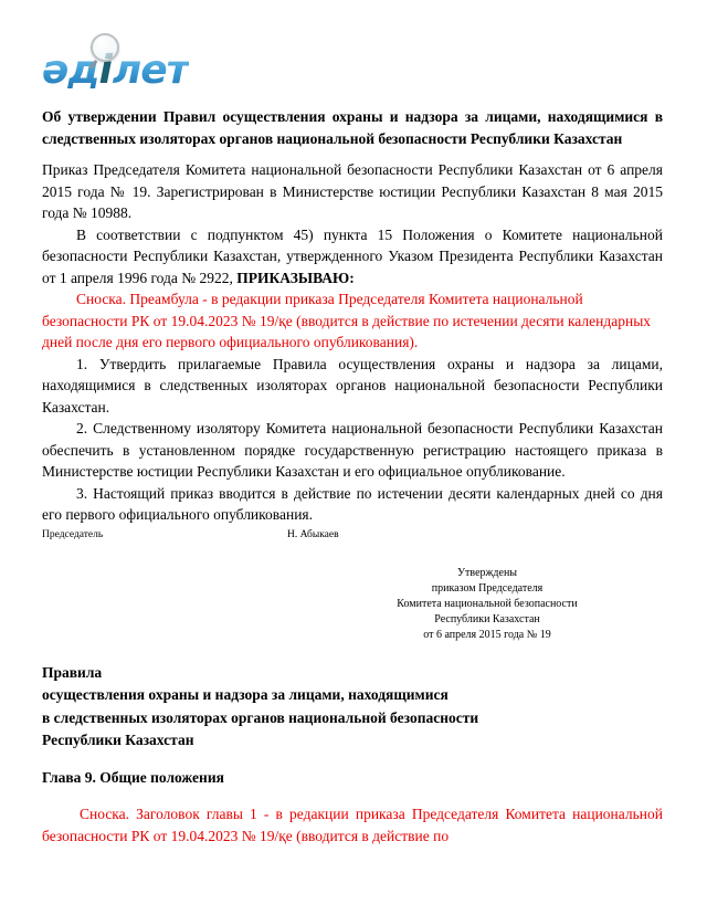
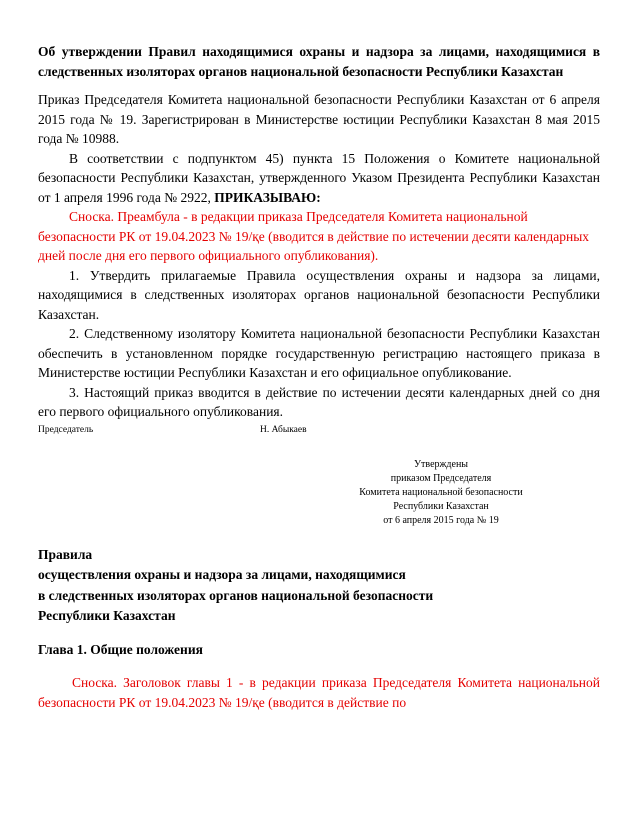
- әділет
- Об утверждении Правил осуществления охраны и надзора за лицами, находящимися в следственных изоляторах органов национальной безопасности Республики Казахстан
+ Об утверждении Правил находящимися охраны и надзора за лицами, находящимися в следственных изоляторах органов национальной безопасности Республики Казахстан
  Приказ Председателя Комитета национальной безопасности Республики Казахстан от 6 апреля 2015 года № 19. Зарегистрирован в Министерстве юстиции Республики Казахстан 8 мая 2015 года № 10988.
  В соответствии с подпунктом 45) пункта 15 Положения о Комитете национальной безопасности Республики Казахстан, утвержденного Указом Президента Республики Казахстан от 1 апреля 1996 года № 2922, ПРИКАЗЫВАЮ:
  Сноска. Преамбула - в редакции приказа Председателя Комитета национальной безопасности РК от 19.04.2023 № 19/қе (вводится в действие по истечении десяти календарных дней после дня его первого официального опубликования).
  1. Утвердить прилагаемые Правила осуществления охраны и надзора за лицами, находящимися в следственных изоляторах органов национальной безопасности Республики Казахстан.
  2. Следственному изолятору Комитета национальной безопасности Республики Казахстан обеспечить в установленном порядке государственную регистрацию настоящего приказа в Министерстве юстиции Республики Казахстан и его официальное опубликование.
  3. Настоящий приказ вводится в действие по истечении десяти календарных дней со дня его первого официального опубликования.
  Председатель
  Н. Абыкаев
  Утверждены
  приказом Председателя
  Комитета национальной безопасности
  Республики Казахстан
  от 6 апреля 2015 года № 19
  Правила
  осуществления охраны и надзора за лицами, находящимися
  в следственных изоляторах органов национальной безопасности
  Республики Казахстан
- Глава 9. Общие положения
+ Глава 1. Общие положения
  Сноска. Заголовок главы 1 - в редакции приказа Председателя Комитета национальной безопасности РК от 19.04.2023 № 19/қе (вводится в действие по
